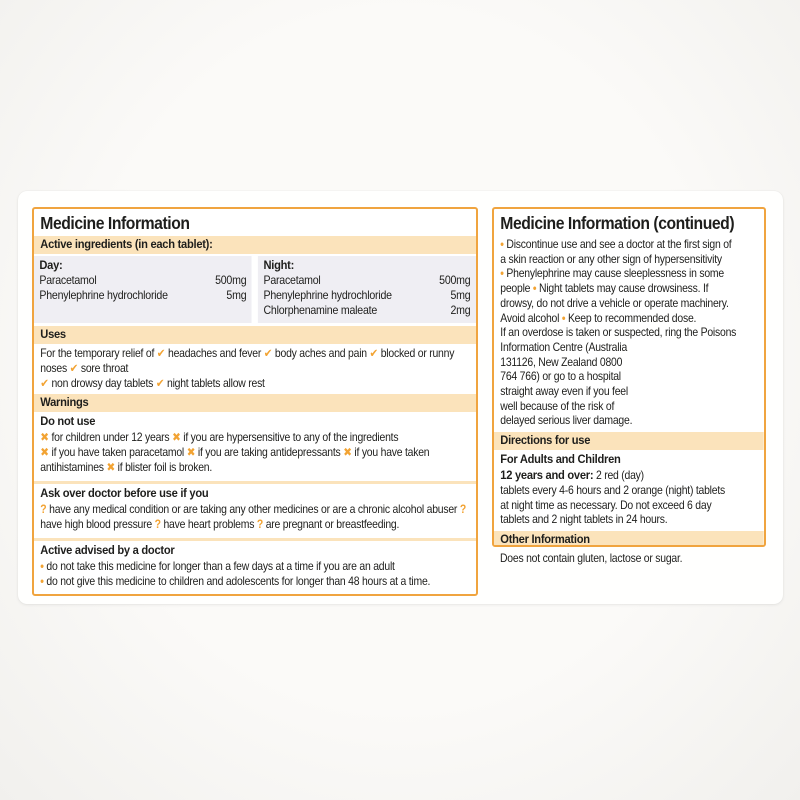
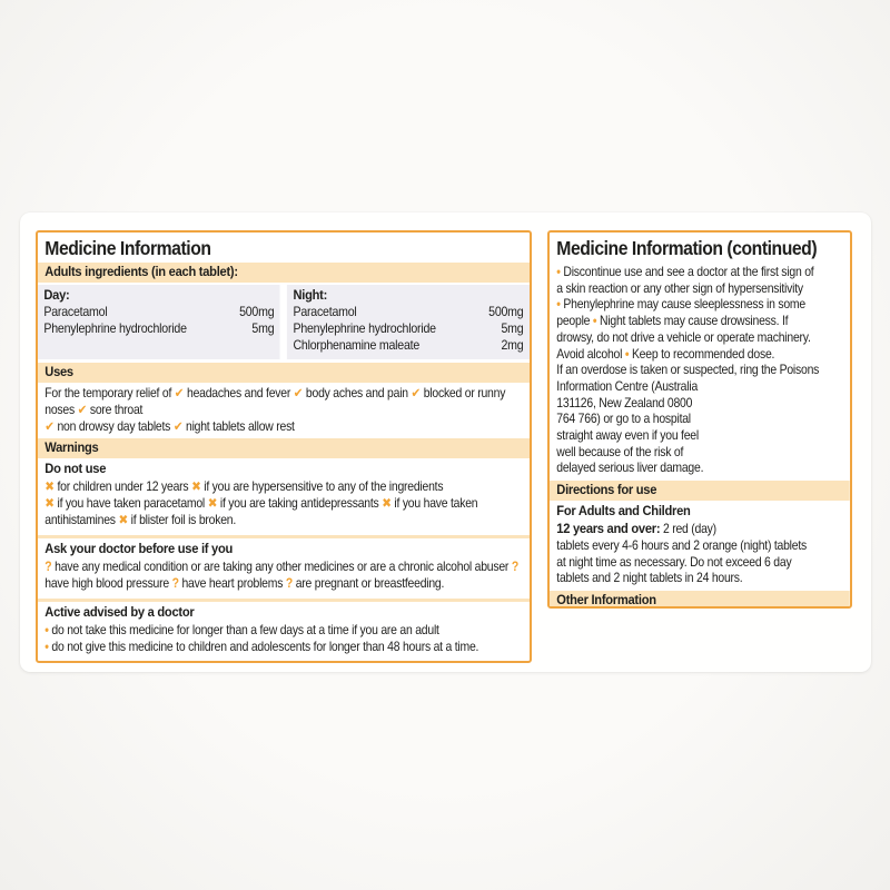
  Medicine Information
- Active ingredients (in each tablet):
+ Adults ingredients (in each tablet):
  Day:
  Paracetamol
  500mg
  Phenylephrine hydrochloride
  5mg
  Night:
  Paracetamol
  500mg
  Phenylephrine hydrochloride
  5mg
  Chlorphenamine maleate
  2mg
  Uses
  For the temporary relief of ✔ headaches and fever ✔ body aches and pain ✔ blocked or runny noses ✔ sore throat
  ✔ non drowsy day tablets ✔ night tablets allow rest
  Warnings
  Do not use
  ✖ for children under 12 years ✖ if you are hypersensitive to any of the ingredients
  ✖ if you have taken paracetamol ✖ if you are taking antidepressants ✖ if you have taken antihistamines ✖ if blister foil is broken.
- Ask over doctor before use if you
+ Ask your doctor before use if you
  ? have any medical condition or are taking any other medicines or are a chronic alcohol abuser ? have high blood pressure ? have heart problems ? are pregnant or breastfeeding.
  Active advised by a doctor
  • do not take this medicine for longer than a few days at a time if you are an adult
  • do not give this medicine to children and adolescents for longer than 48 hours at a time.
  Medicine Information (continued)
  • Discontinue use and see a doctor at the first sign of
  a skin reaction or any other sign of hypersensitivity
  • Phenylephrine may cause sleeplessness in some
  people • Night tablets may cause drowsiness. If
  drowsy, do not drive a vehicle or operate machinery.
  Avoid alcohol • Keep to recommended dose.
  If an overdose is taken or suspected, ring the Poisons
  Information Centre (Australia
  131126, New Zealand 0800
  764 766) or go to a hospital
  straight away even if you feel
  well because of the risk of
  delayed serious liver damage.
  Directions for use
  For Adults and Children
  12 years and over: 2 red (day)
  tablets every 4-6 hours and 2 orange (night) tablets
  at night time as necessary. Do not exceed 6 day
  tablets and 2 night tablets in 24 hours.
  Other Information
- Does not contain gluten, lactose or sugar.
